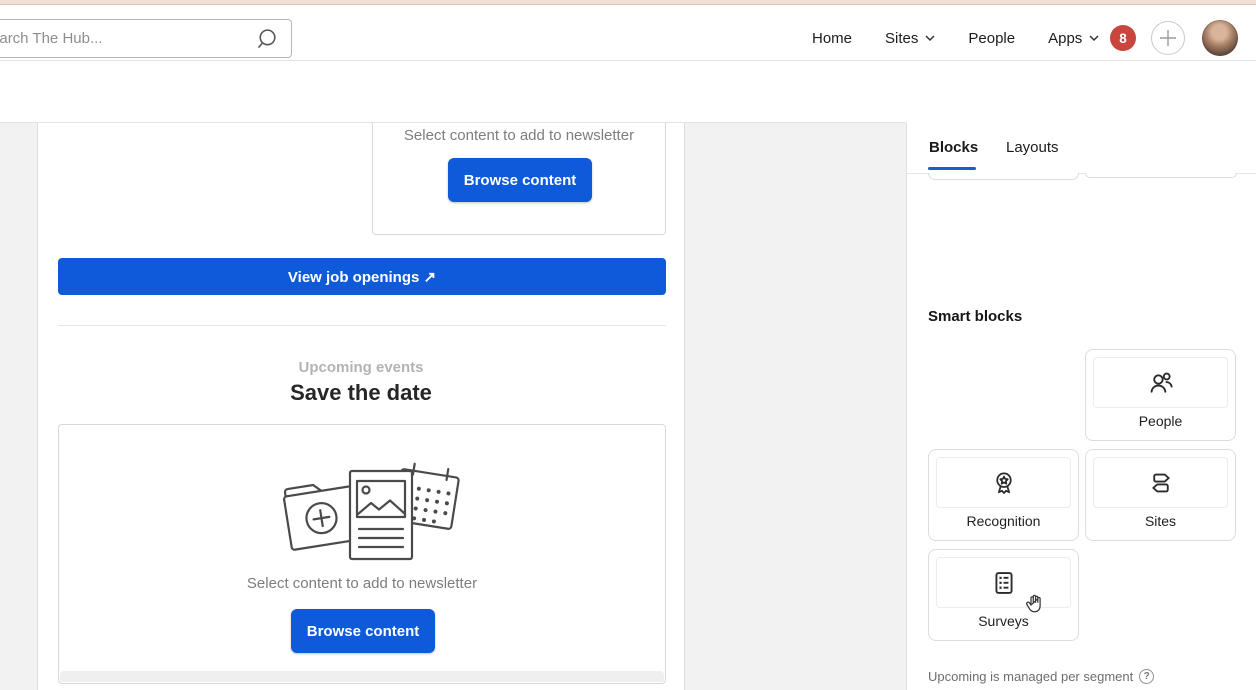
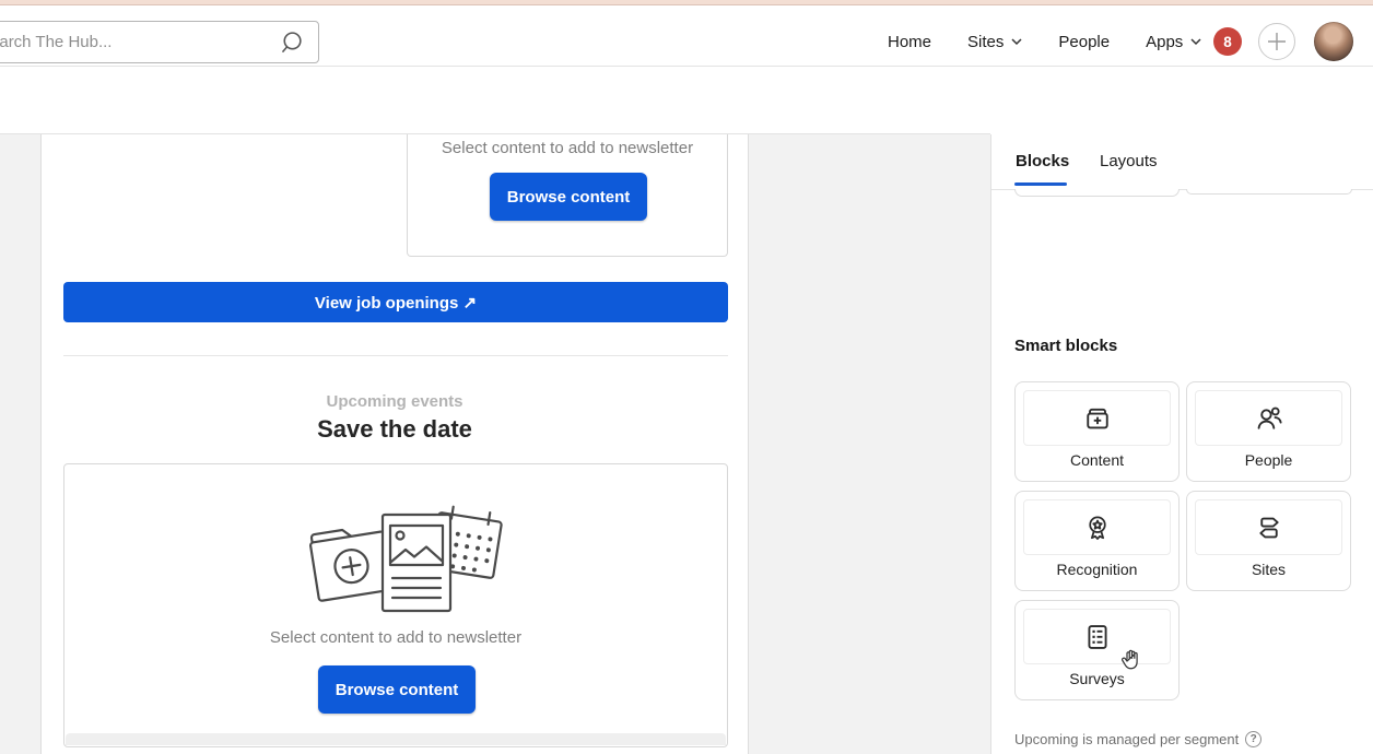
  arch The Hub...
  Home
  Sites
  People
  Apps
  8
  Select content to add to newsletter
  Browse content
  View job openings ↗
  Upcoming events
  Save the date
  Select content to add to newsletter
  Browse content
  Blocks
  Layouts
  Smart blocks
+ Content
  People
  Recognition
  Sites
  Surveys
  Upcoming is managed per segment
  ?
